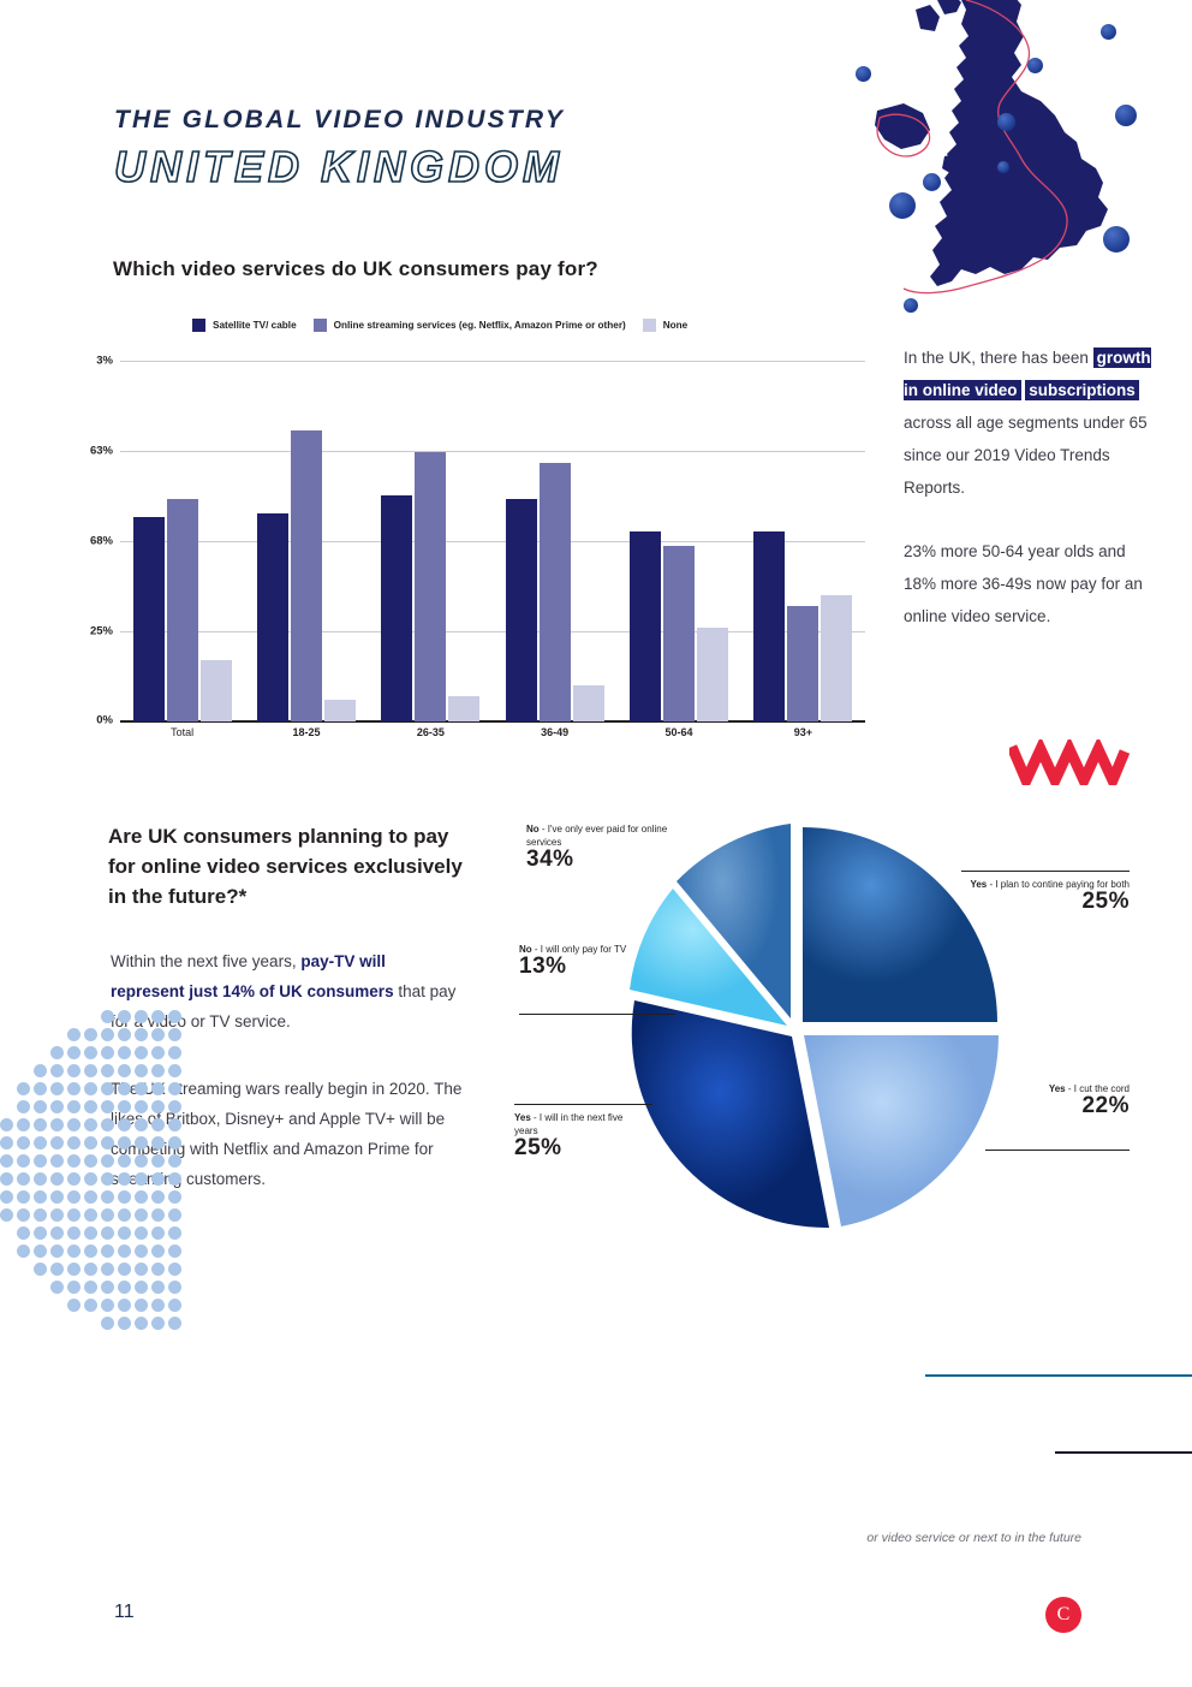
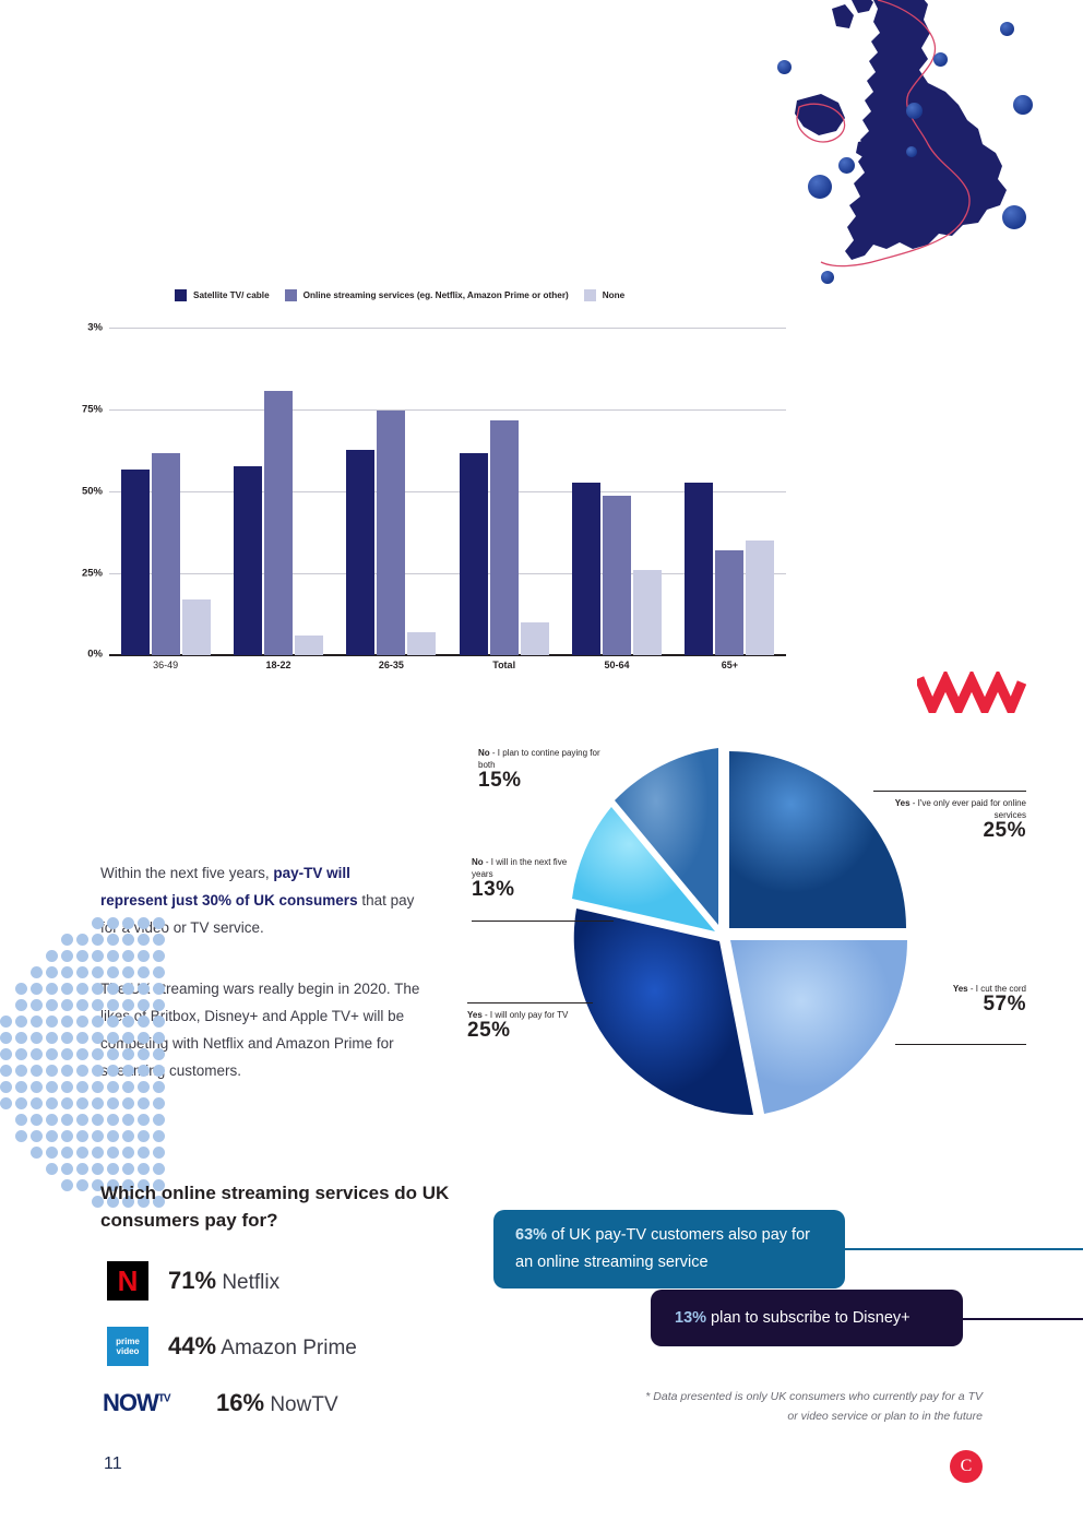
- THE GLOBAL VIDEO INDUSTRY
- UNITED KINGDOM
- Which video services do UK consumers pay for?
  Satellite TV/ cable
  Online streaming services (eg. Netflix, Amazon Prime or other)
  None
  3%
- 63%
+ 75%
- 68%
+ 50%
  25%
  0%
- Total
+ 36-49
- 18-25
+ 18-22
  26-35
- 36-49
+ Total
  50-64
- 93+
+ 65+
- In the UK, there has been growth in online video subscriptions across all age segments under 65 since our 2019 Video Trends Reports.
- 23% more 50-64 year olds and 18% more 36-49s now pay for an online video service.
- Are UK consumers planning to pay for online video services exclusively in the future?*
- Within the next five years, pay-TV will represent just 14% of UK consumers that pay f vdo or TV service.
+ Within the next five years, pay-TV will represent just 30% of UK consumers that pay f vdo or TV service.
  T Ureaming wars really begin in 2020. The lie oitbox, Disney+ and Apple TV+ will be cmptig with Netflix and Amazon Prime for se customers.
- No - I've only ever paid for online services
+ No - I plan to contine paying for both
- 34%
+ 15%
- No - I will only pay for TV
+ No - I will in the next five years
  13%
- Yes - I will in the next five years
+ Yes - I will only pay for TV
  25%
- Yes - I plan to contine paying for both
+ Yes - I've only ever paid for online services
  25%
  Yes - I cut the cord
- 22%
+ 57%
+ Which online streaming services do UK consumers pay for?
+ N
+ 71% Netflix
+ prime
+ video
+ 44% Amazon Prime
+ NOWTV
+ 16% NowTV
+ 63% of UK pay-TV customers also pay for an online streaming service
+ 13% plan to subscribe to Disney+
+ * Data presented is only UK consumers who currently pay for a TV
- or video service or next to in the future
+ or video service or plan to in the future
  11
  C
